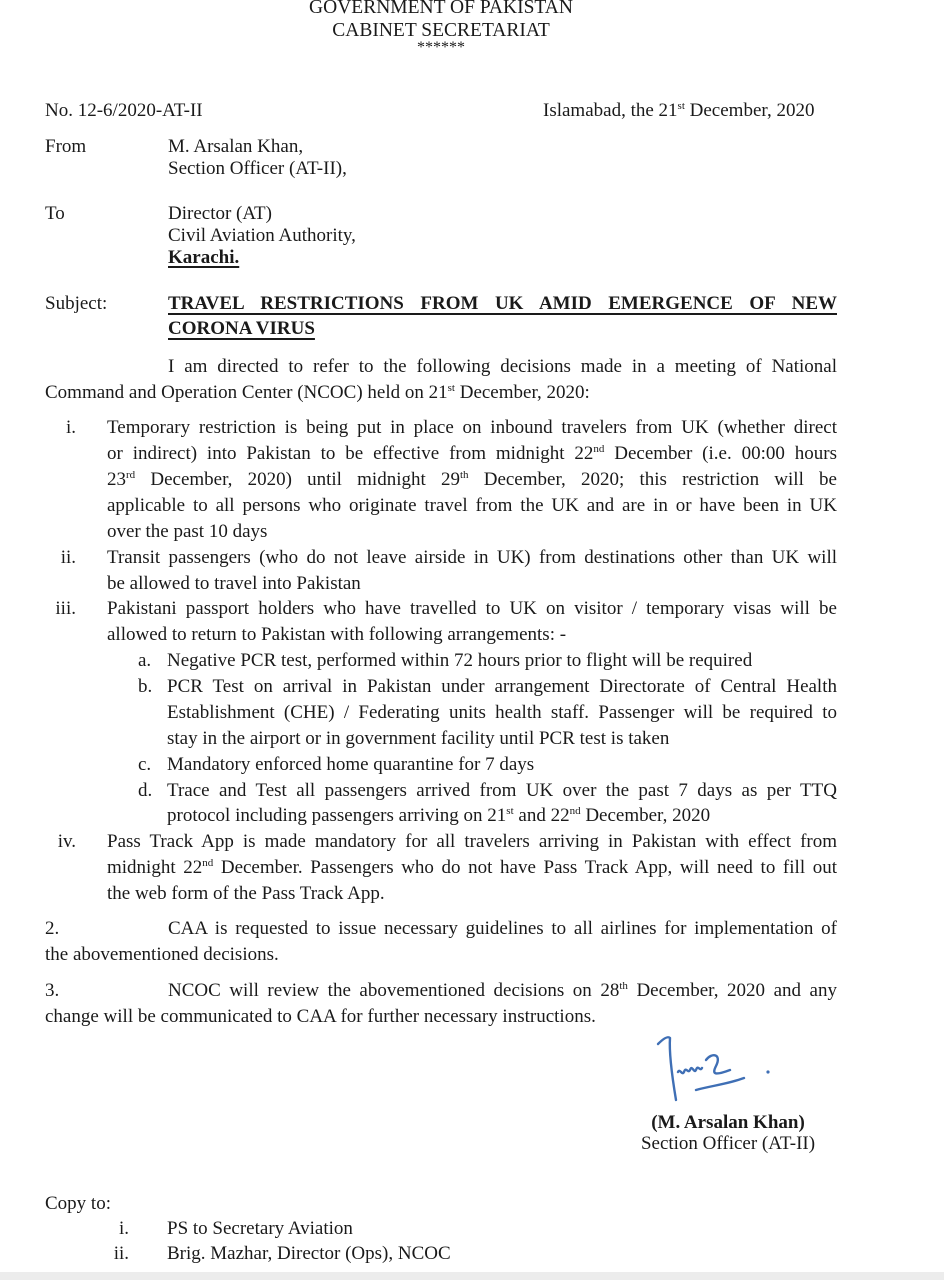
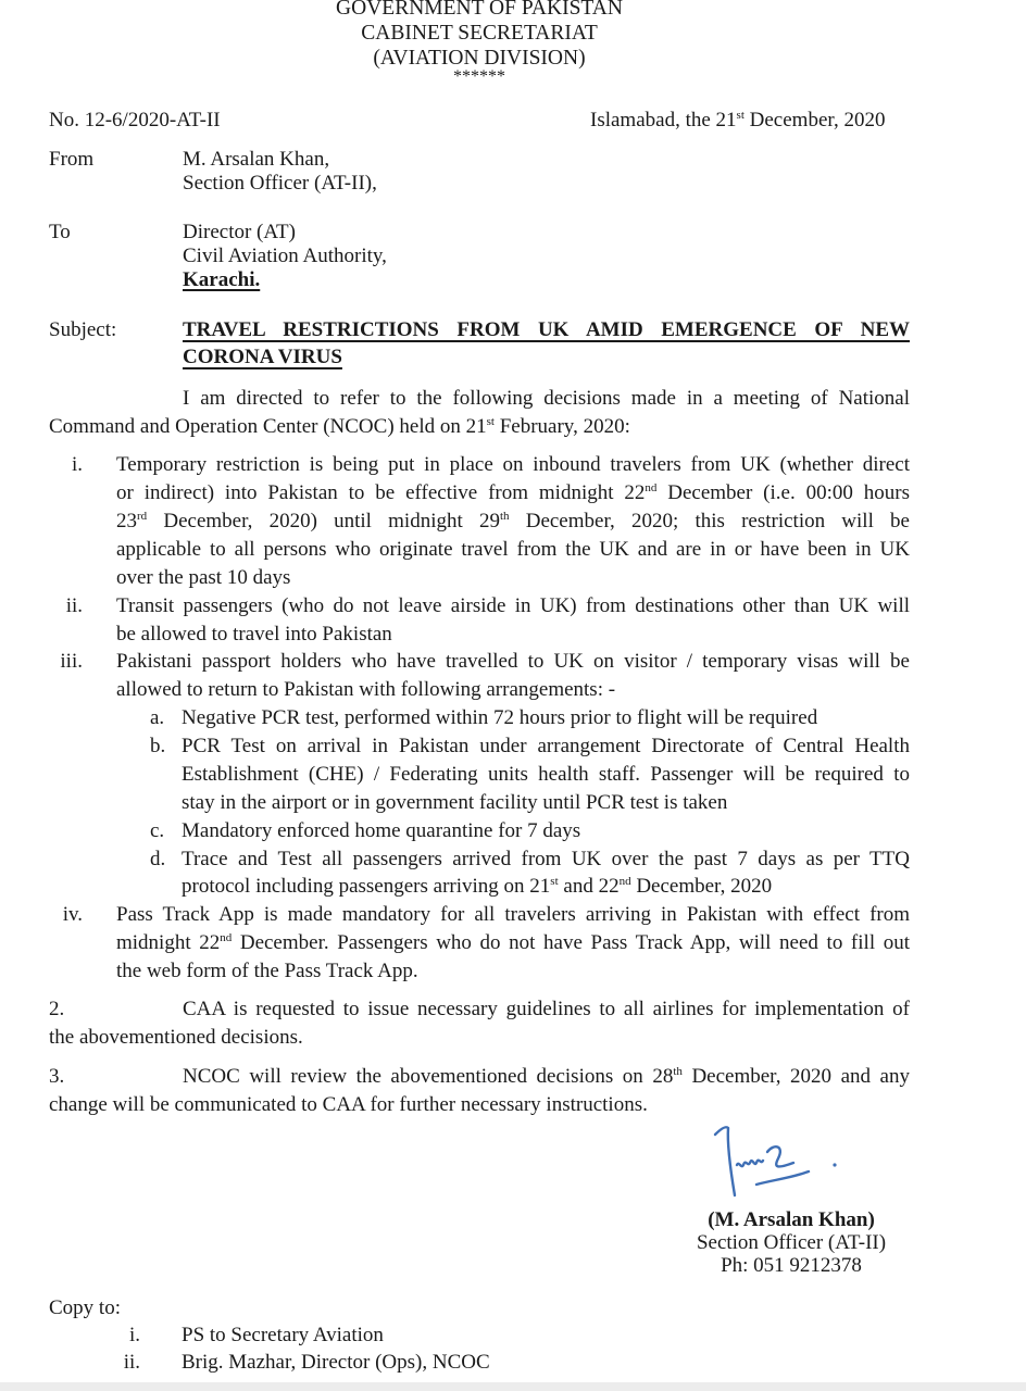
  GOVERNMENT OF PAKISTAN
  CABINET SECRETARIAT
+ (AVIATION DIVISION)
  ******
  No. 12-6/2020-AT-II
  Islamabad, the 21st December, 2020
  From
  M. Arsalan Khan,
  Section Officer (AT-II),
  To
  Director (AT)
  Civil Aviation Authority,
  Karachi.
  Subject:
  TRAVEL RESTRICTIONS FROM UK AMID EMERGENCE OF NEW
  CORONA VIRUS
  I am directed to refer to the following decisions made in a meeting of National
- Command and Operation Center (NCOC) held on 21st December, 2020:
+ Command and Operation Center (NCOC) held on 21st February, 2020:
  i.
  Temporary restriction is being put in place on inbound travelers from UK (whether direct
  or indirect) into Pakistan to be effective from midnight 22nd December (i.e. 00:00 hours
  23rd December, 2020) until midnight 29th December, 2020; this restriction will be
  applicable to all persons who originate travel from the UK and are in or have been in UK
  over the past 10 days
  ii.
  Transit passengers (who do not leave airside in UK) from destinations other than UK will
  be allowed to travel into Pakistan
  iii.
  Pakistani passport holders who have travelled to UK on visitor / temporary visas will be
  allowed to return to Pakistan with following arrangements: -
  a.
  Negative PCR test, performed within 72 hours prior to flight will be required
  b.
  PCR Test on arrival in Pakistan under arrangement Directorate of Central Health
  Establishment (CHE) / Federating units health staff. Passenger will be required to
  stay in the airport or in government facility until PCR test is taken
  c.
  Mandatory enforced home quarantine for 7 days
  d.
  Trace and Test all passengers arrived from UK over the past 7 days as per TTQ
  protocol including passengers arriving on 21st and 22nd December, 2020
  iv.
  Pass Track App is made mandatory for all travelers arriving in Pakistan with effect from
  midnight 22nd December. Passengers who do not have Pass Track App, will need to fill out
  the web form of the Pass Track App.
  2.
  CAA is requested to issue necessary guidelines to all airlines for implementation of
  the abovementioned decisions.
  3.
  NCOC will review the abovementioned decisions on 28th December, 2020 and any
  change will be communicated to CAA for further necessary instructions.
  (M. Arsalan Khan)
  Section Officer (AT-II)
+ Ph: 051 9212378
  Copy to:
  i.
  PS to Secretary Aviation
  ii.
  Brig. Mazhar, Director (Ops), NCOC
